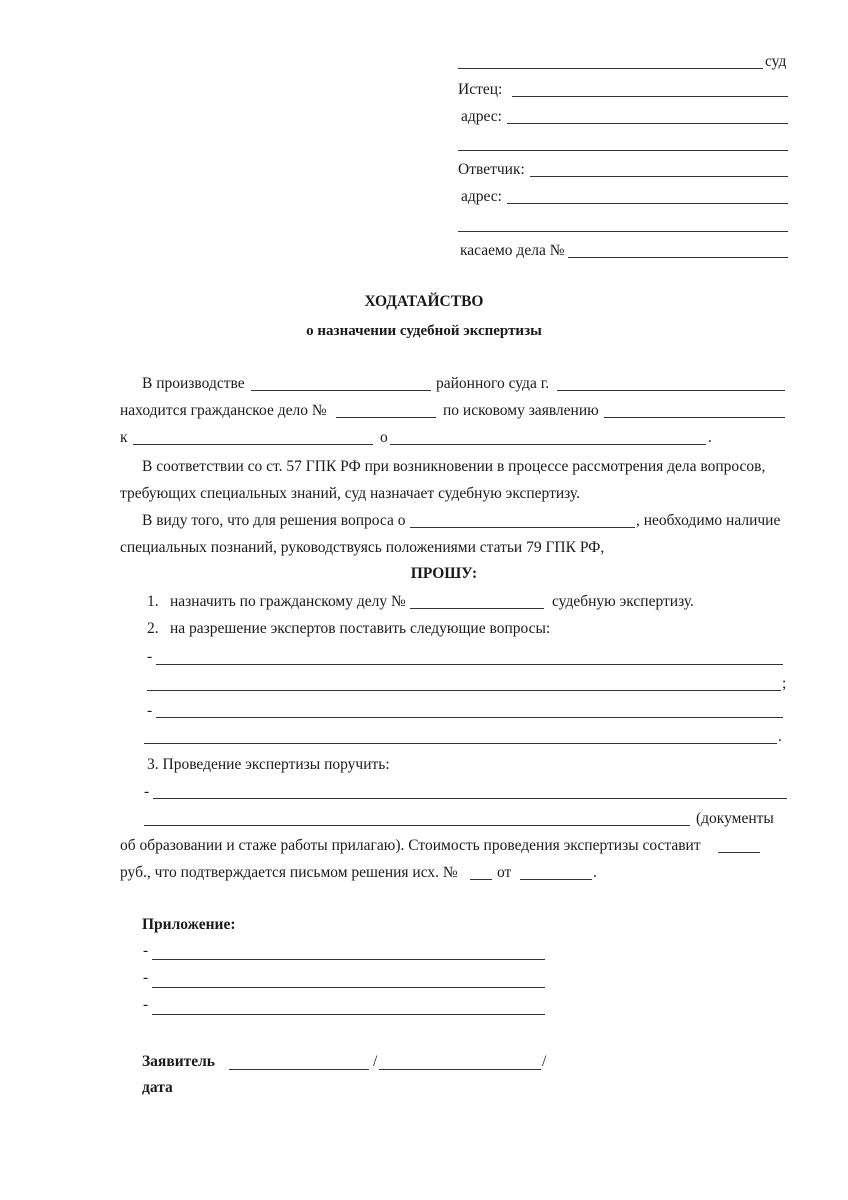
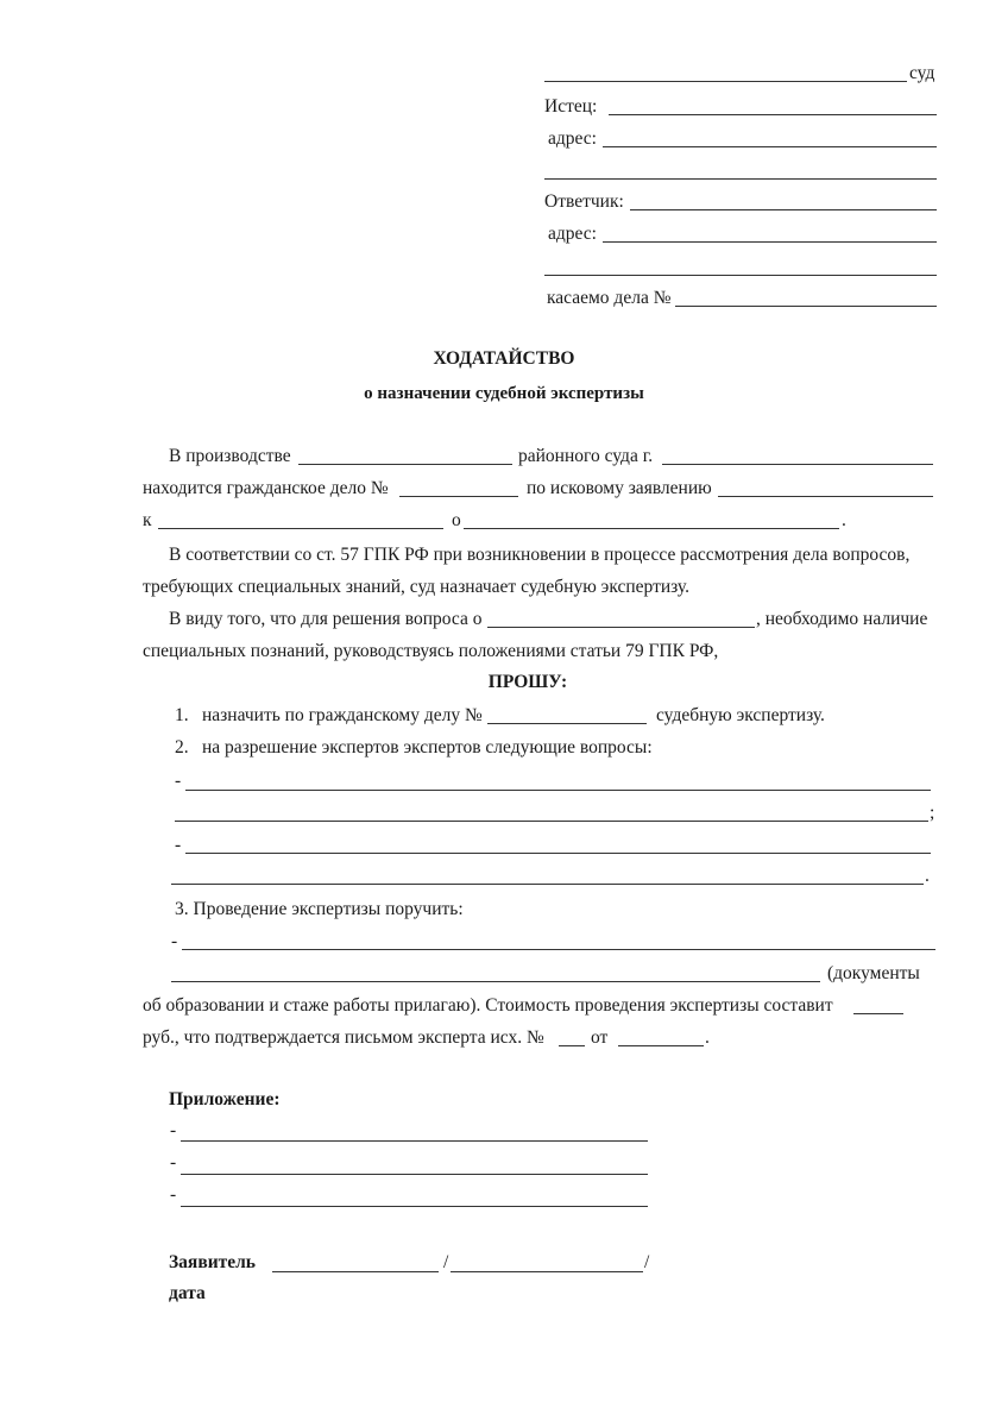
  суд
  Истец:
  адрес:
  Ответчик:
  адрес:
  касаемо дела №
  ХОДАТАЙСТВО
  о назначении судебной экспертизы
  В производстве
  районного суда г.
  находится гражданское дело №
  по исковому заявлению
  к
  о
  .
  В соответствии со ст. 57 ГПК РФ при возникновении в процессе рассмотрения дела вопросов,
  требующих специальных знаний, суд назначает судебную экспертизу.
  В виду того, что для решения вопроса о
  , необходимо наличие
  специальных познаний, руководствуясь положениями статьи 79 ГПК РФ,
  ПРОШУ:
  1.
  назначить по гражданскому делу №
  судебную экспертизу.
  2.
- на разрешение экспертов поставить следующие вопросы:
+ на разрешение экспертов экспертов следующие вопросы:
  -
  ;
  -
  .
  3. Проведение экспертизы поручить:
  -
  (документы
  об образовании и стаже работы прилагаю). Стоимость проведения экспертизы составит
- руб., что подтверждается письмом решения исх. №
+ руб., что подтверждается письмом эксперта исх. №
  от
  .
  Приложение:
  -
  -
  -
  Заявитель
  /
  /
  дата
